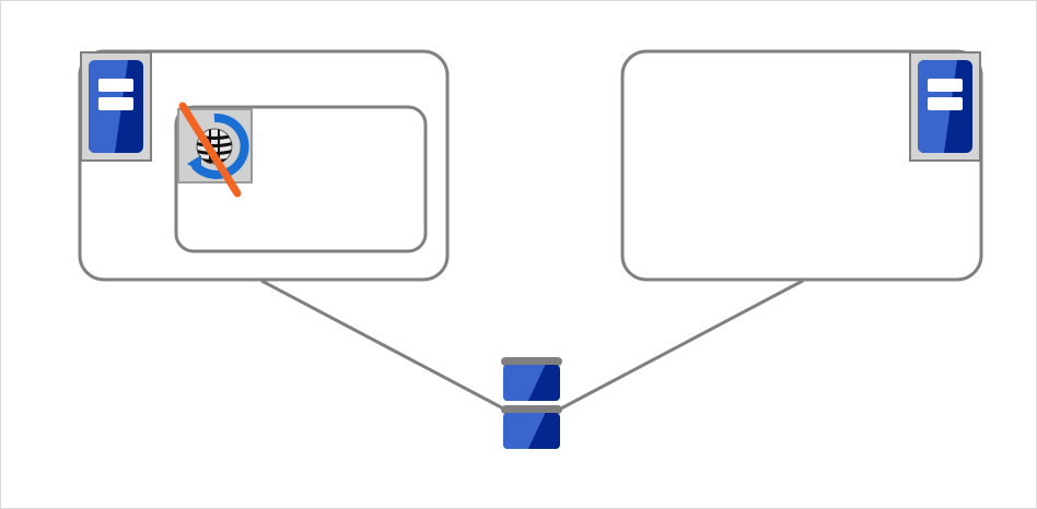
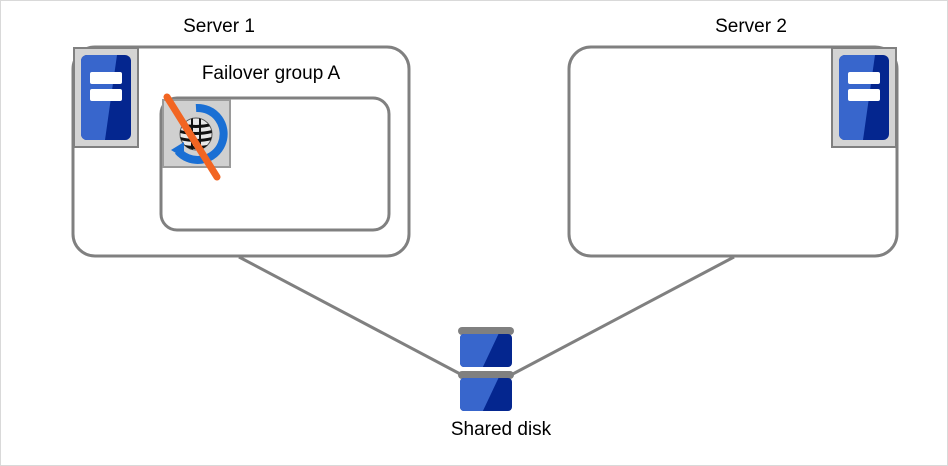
+ Server 1
+ Server 2
+ Failover group A
+ Shared disk
